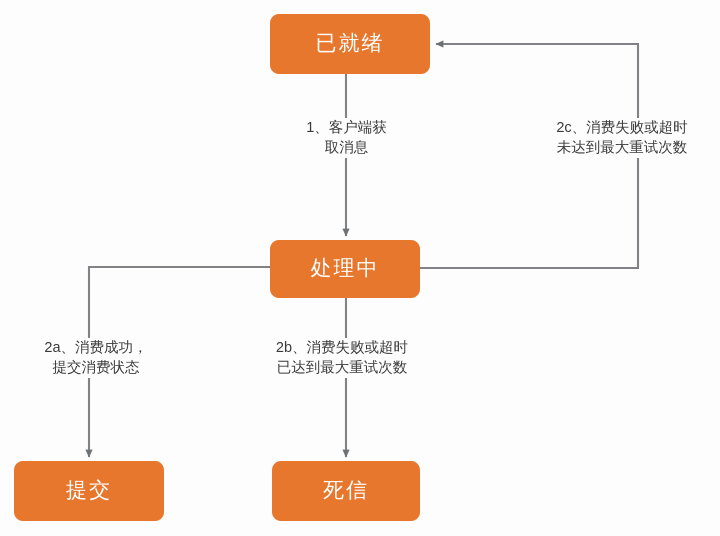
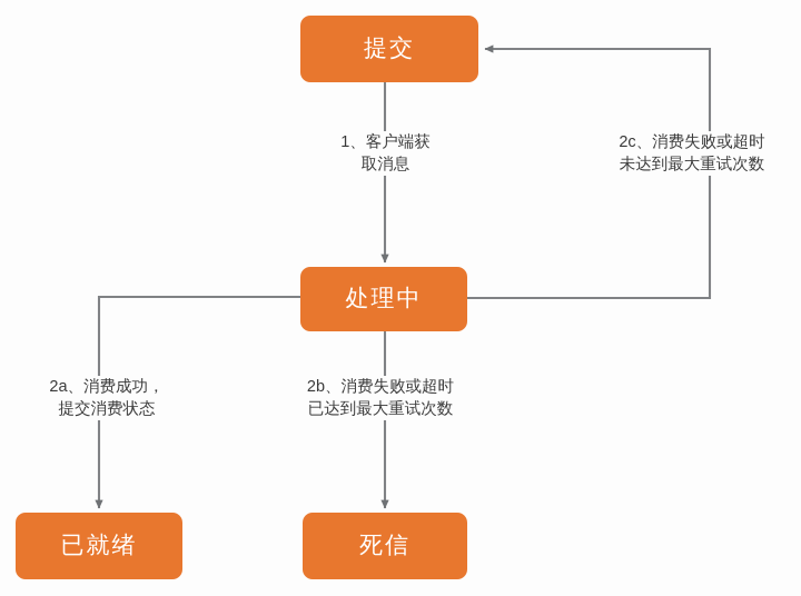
- 已就绪
+ 提交
  处理中
- 提交
+ 已就绪
  死信
  1、客户端获
  取消息
  2c、消费失败或超时
  未达到最大重试次数
  2a、消费成功，
  提交消费状态
  2b、消费失败或超时
  已达到最大重试次数
